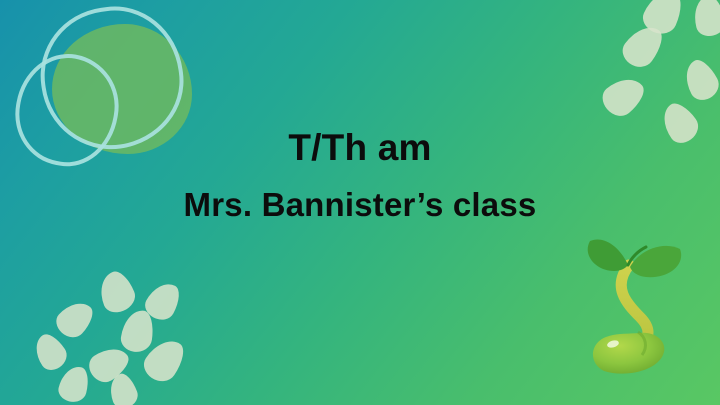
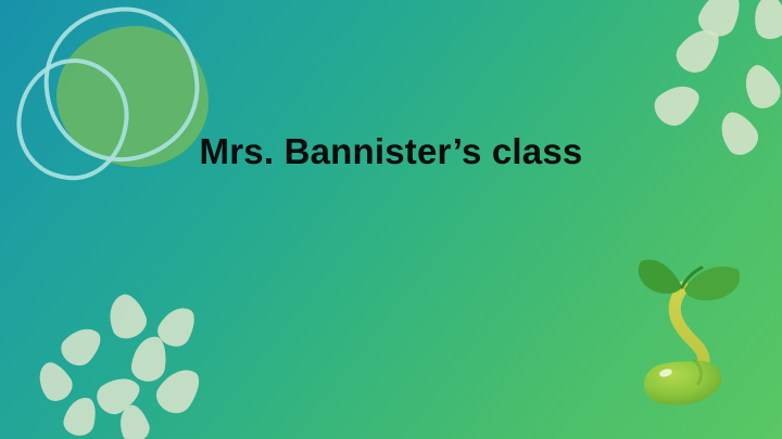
- T/Th am
  Mrs. Bannister’s class
